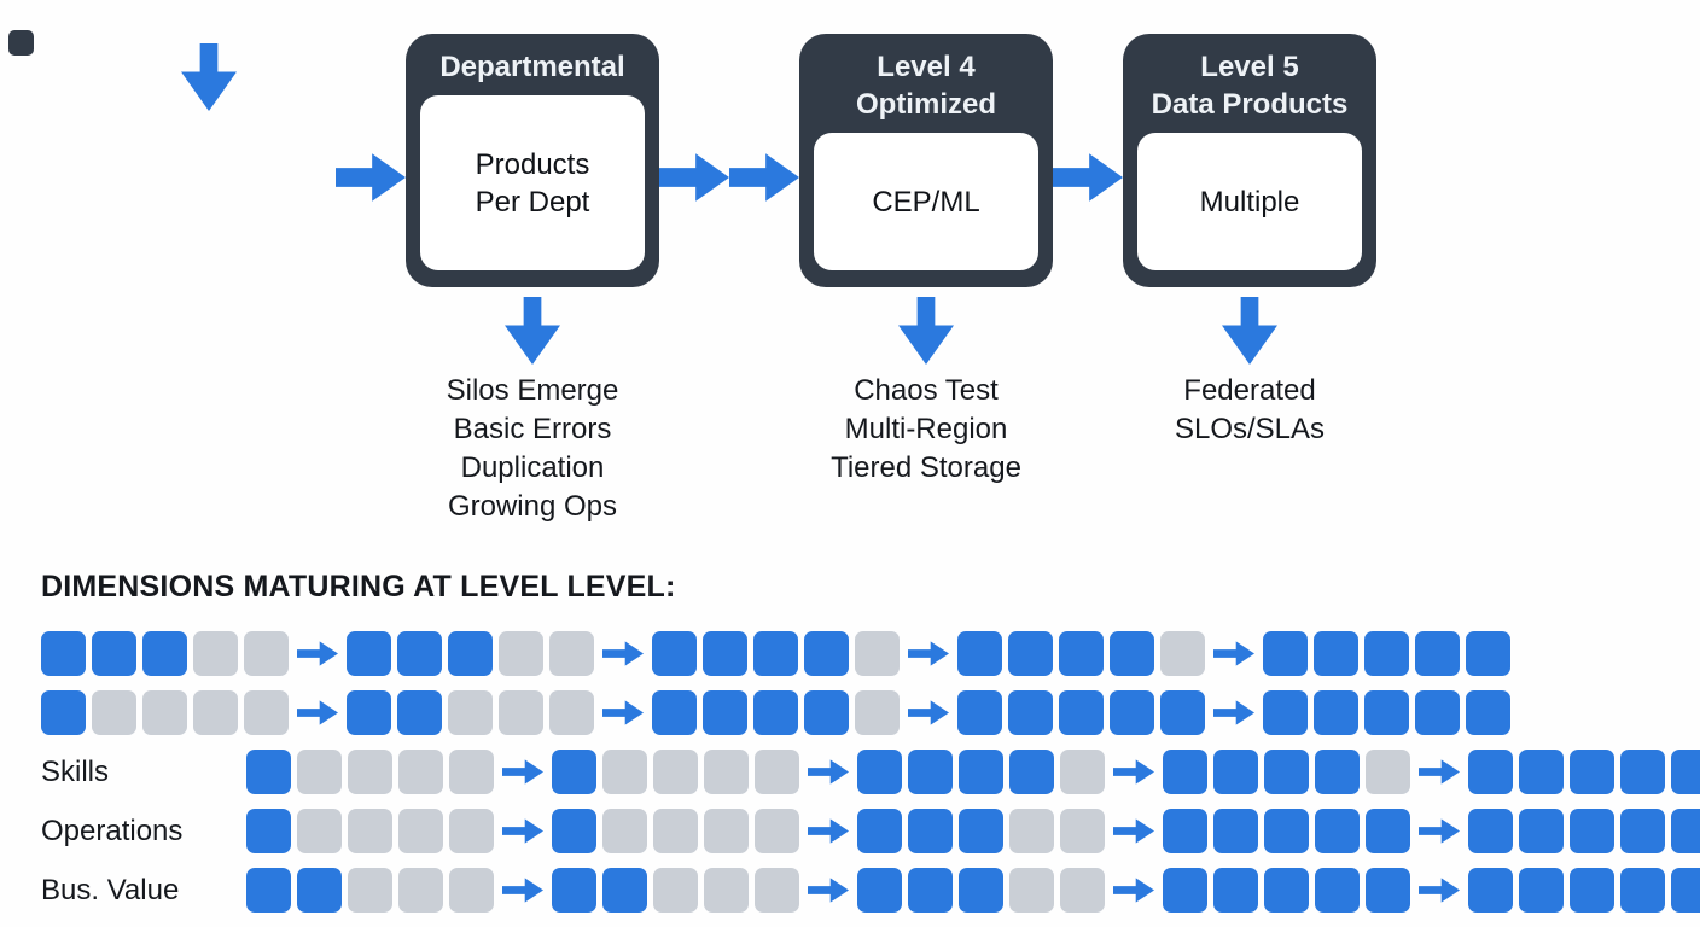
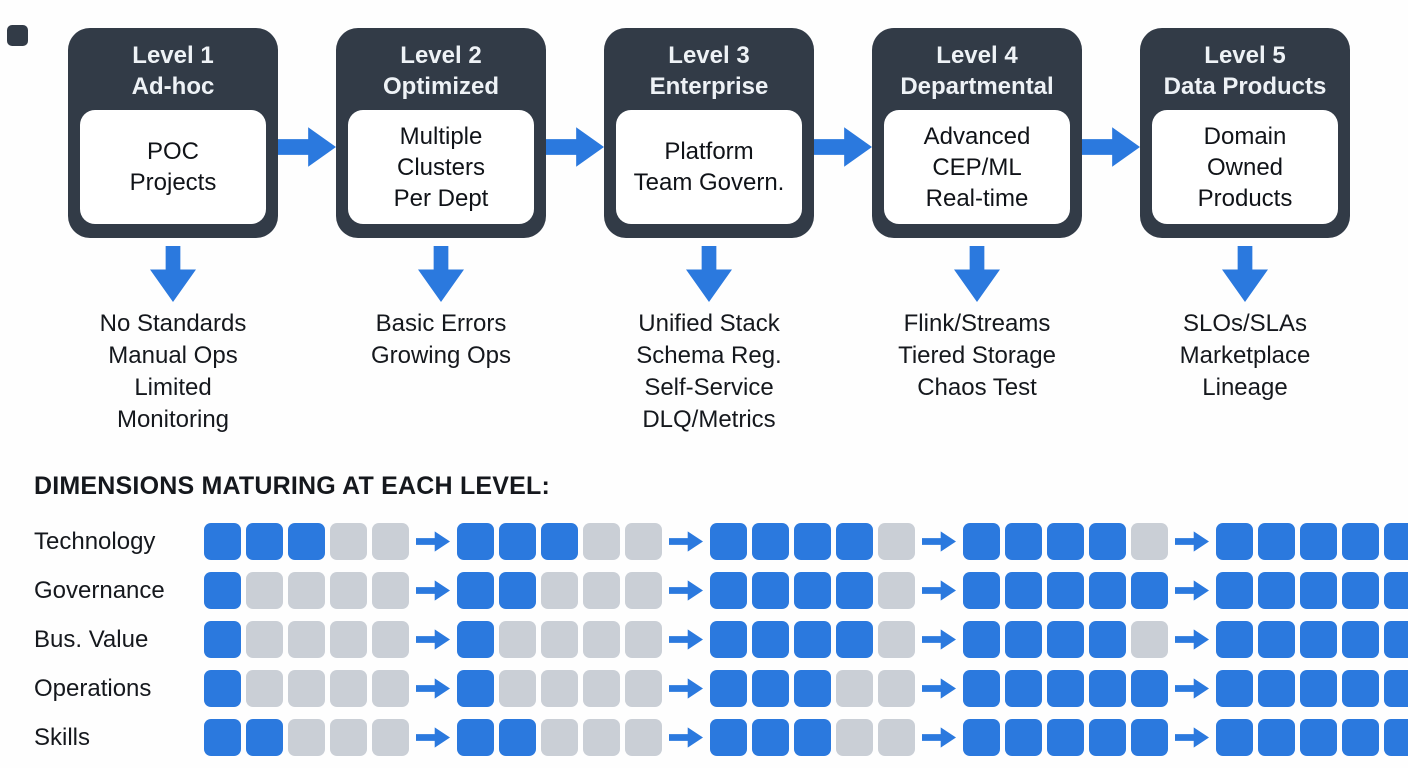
+ Level 1
+ Ad-hoc
+ POC
+ Projects
+ No Standards
+ Manual Ops
+ Limited
+ Monitoring
+ Level 2
- Departmental
+ Optimized
- Products
+ Multiple
+ Clusters
  Per Dept
- Silos Emerge
  Basic Errors
- Duplication
  Growing Ops
+ Level 3
+ Enterprise
+ Platform
+ Team Govern.
+ Unified Stack
+ Schema Reg.
+ Self-Service
+ DLQ/Metrics
  Level 4
- Optimized
+ Departmental
+ Advanced
  CEP/ML
+ Real-time
+ Flink/Streams
- Chaos Test
+ Tiered Storage
- Multi-Region
- Tiered Storage
+ Chaos Test
  Level 5
  Data Products
+ Domain
+ Owned
- Multiple
+ Products
- Federated
  SLOs/SLAs
+ Marketplace
+ Lineage
- DIMENSIONS MATURING AT LEVEL LEVEL:
+ DIMENSIONS MATURING AT EACH LEVEL:
+ Technology
+ Governance
- Skills
+ Bus. Value
  Operations
- Bus. Value
+ Skills
